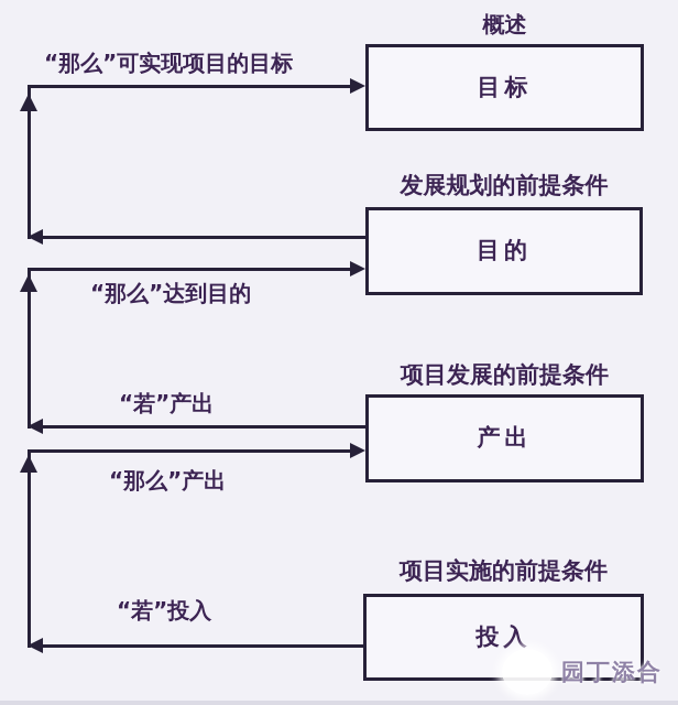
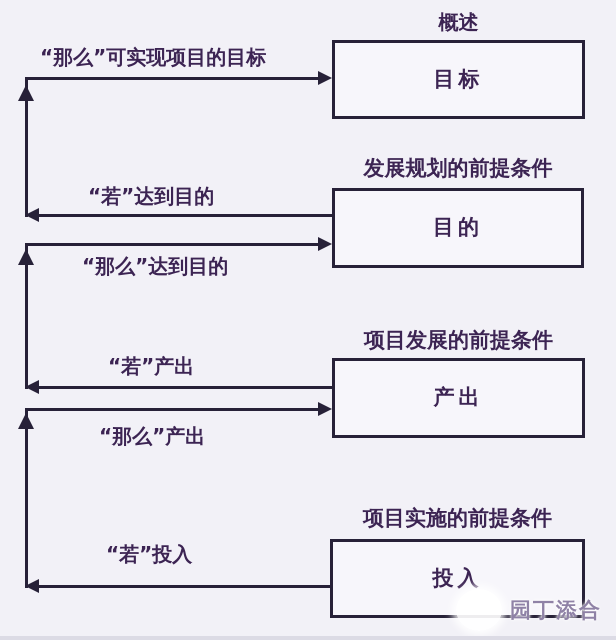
  概述
  发展规划的前提条件
  项目发展的前提条件
  项目实施的前提条件
  目标
  目的
  产出
  投入
  “那么”可实现项目的目标
+ “若”达到目的
  “那么”达到目的
  “若”产出
  “那么”产出
  “若”投入
  园丁添合
